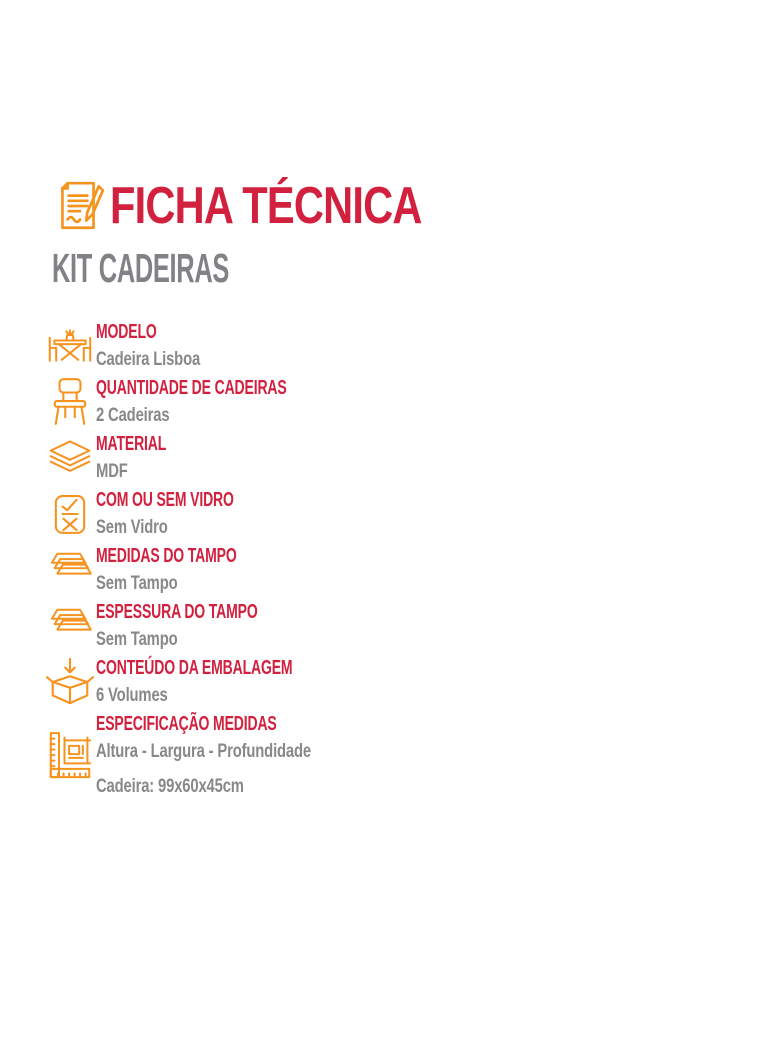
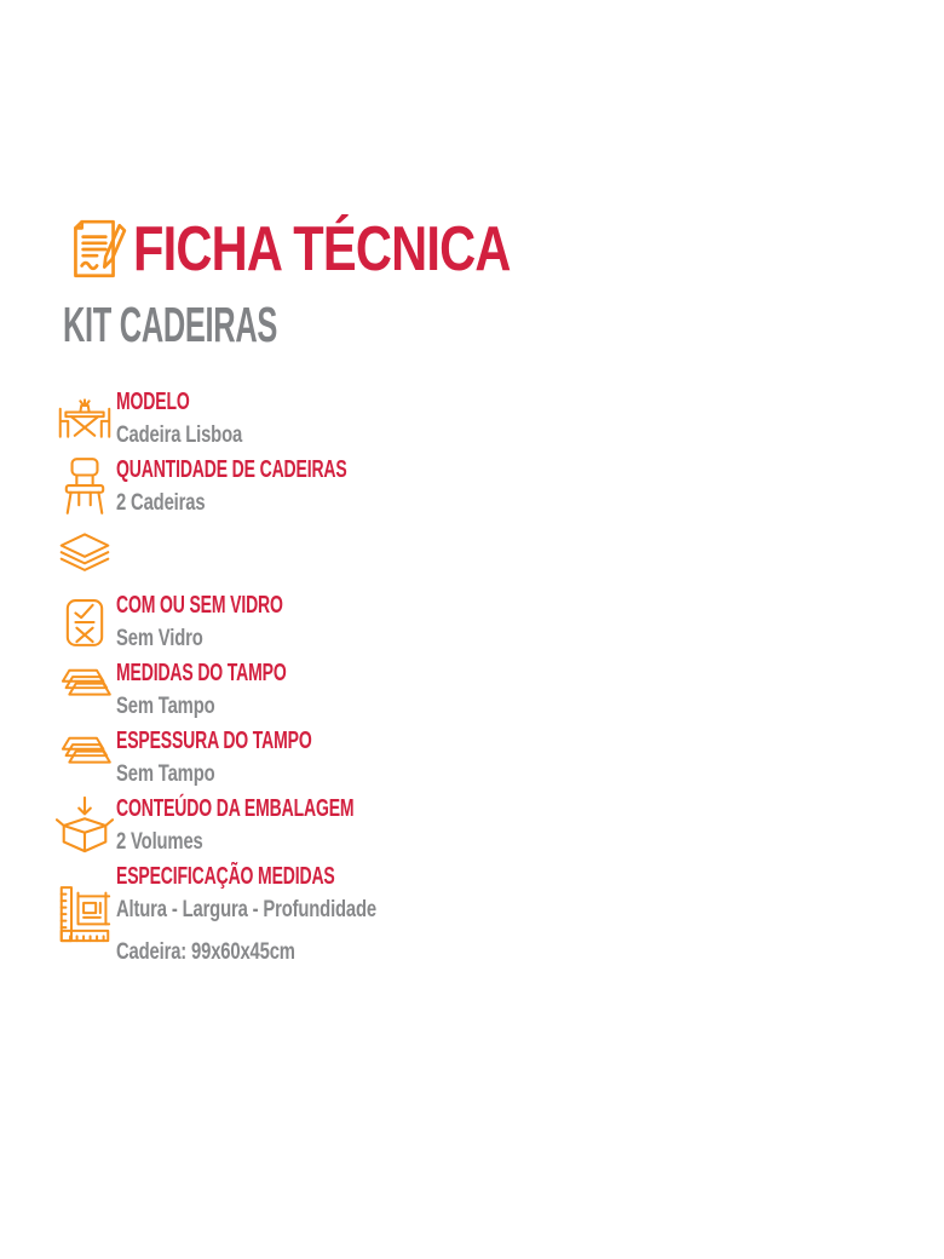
  FICHA TÉCNICA
  KIT CADEIRAS
  MODELO
  Cadeira Lisboa
  QUANTIDADE DE CADEIRAS
  2 Cadeiras
- MATERIAL
- MDF
  COM OU SEM VIDRO
  Sem Vidro
  MEDIDAS DO TAMPO
  Sem Tampo
  ESPESSURA DO TAMPO
  Sem Tampo
  CONTEÚDO DA EMBALAGEM
- 6 Volumes
+ 2 Volumes
  ESPECIFICAÇÃO MEDIDAS
  Altura - Largura - Profundidade
  Cadeira: 99x60x45cm
